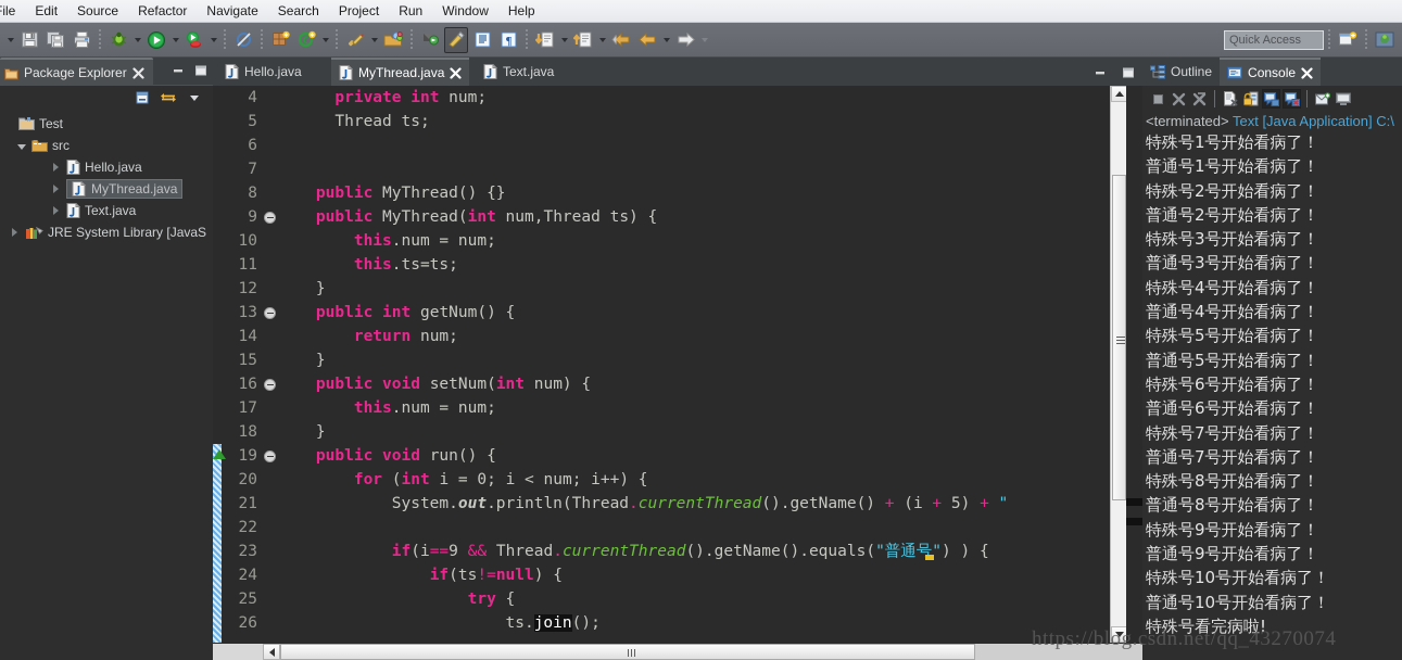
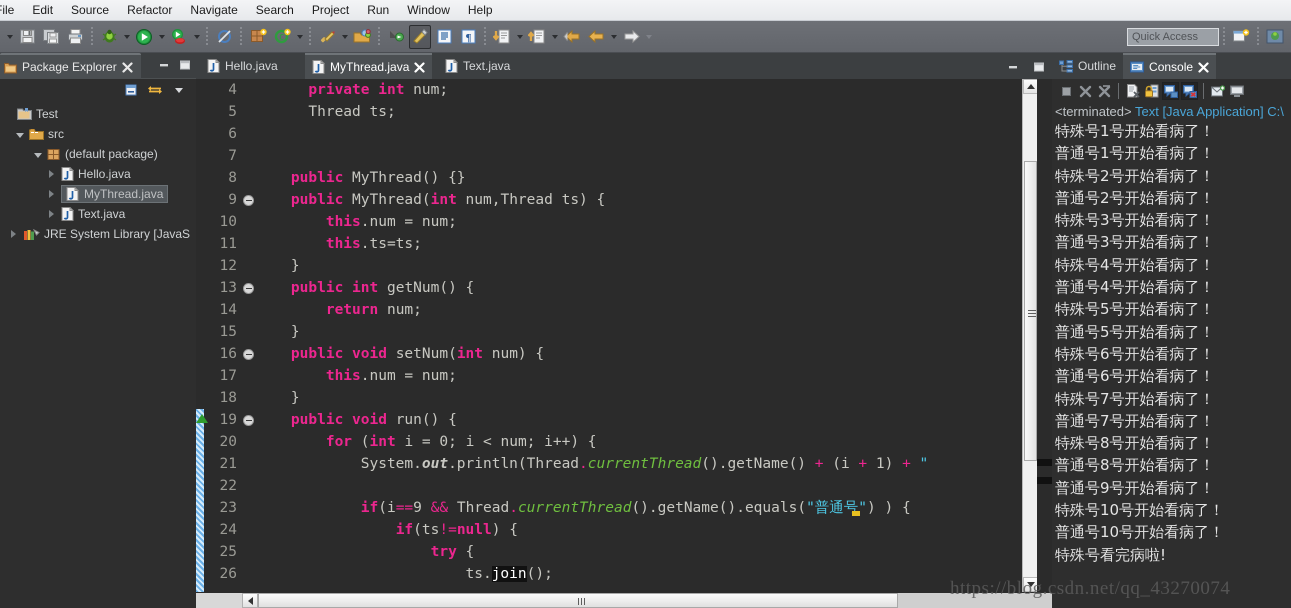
  ile
  Edit
  Source
  Refactor
  Navigate
  Search
  Project
  Run
  Window
  Help
  C
  ¶
  Quick Access
  Package Explorer
  Test
  src
+ (default package)
  Hello.java
  MyThread.java
  Text.java
  JRE System Library [JavaS
  Hello.java
  MyThread.java
  Text.java
  4
  private int num;
  5
  Thread ts;
  6
  7
  8
  public MyThread() {}
  9
  public MyThread(int num,Thread ts) {
  10
  this.num = num;
  11
  this.ts=ts;
  12
  }
  13
  public int getNum() {
  14
  return num;
  15
  }
  16
  public void setNum(int num) {
  17
  this.num = num;
  18
  }
  19
  public void run() {
  20
  for (int i = 0; i < num; i++) {
  21
- System.out.println(Thread.currentThread().getName() + (i + 5) + "
+ System.out.println(Thread.currentThread().getName() + (i + 1) + "
  22
  23
  if(i==9 && Thread.currentThread().getName().equals("普通号") ) {
  24
  if(ts!=null) {
  25
  try {
  26
  ts.join();
  Outline
  Console
  <terminated> Text [Java Application] C:\
  特殊号1号开始看病了！
  普通号1号开始看病了！
  特殊号2号开始看病了！
  普通号2号开始看病了！
  特殊号3号开始看病了！
  普通号3号开始看病了！
  特殊号4号开始看病了！
  普通号4号开始看病了！
  特殊号5号开始看病了！
  普通号5号开始看病了！
  特殊号6号开始看病了！
  普通号6号开始看病了！
  特殊号7号开始看病了！
  普通号7号开始看病了！
  特殊号8号开始看病了！
  普通号8号开始看病了！
- 特殊号9号开始看病了！
  普通号9号开始看病了！
  特殊号10号开始看病了！
  普通号10号开始看病了！
  特殊号看完病啦!
  https://blog.csdn.net/qq_43270074
